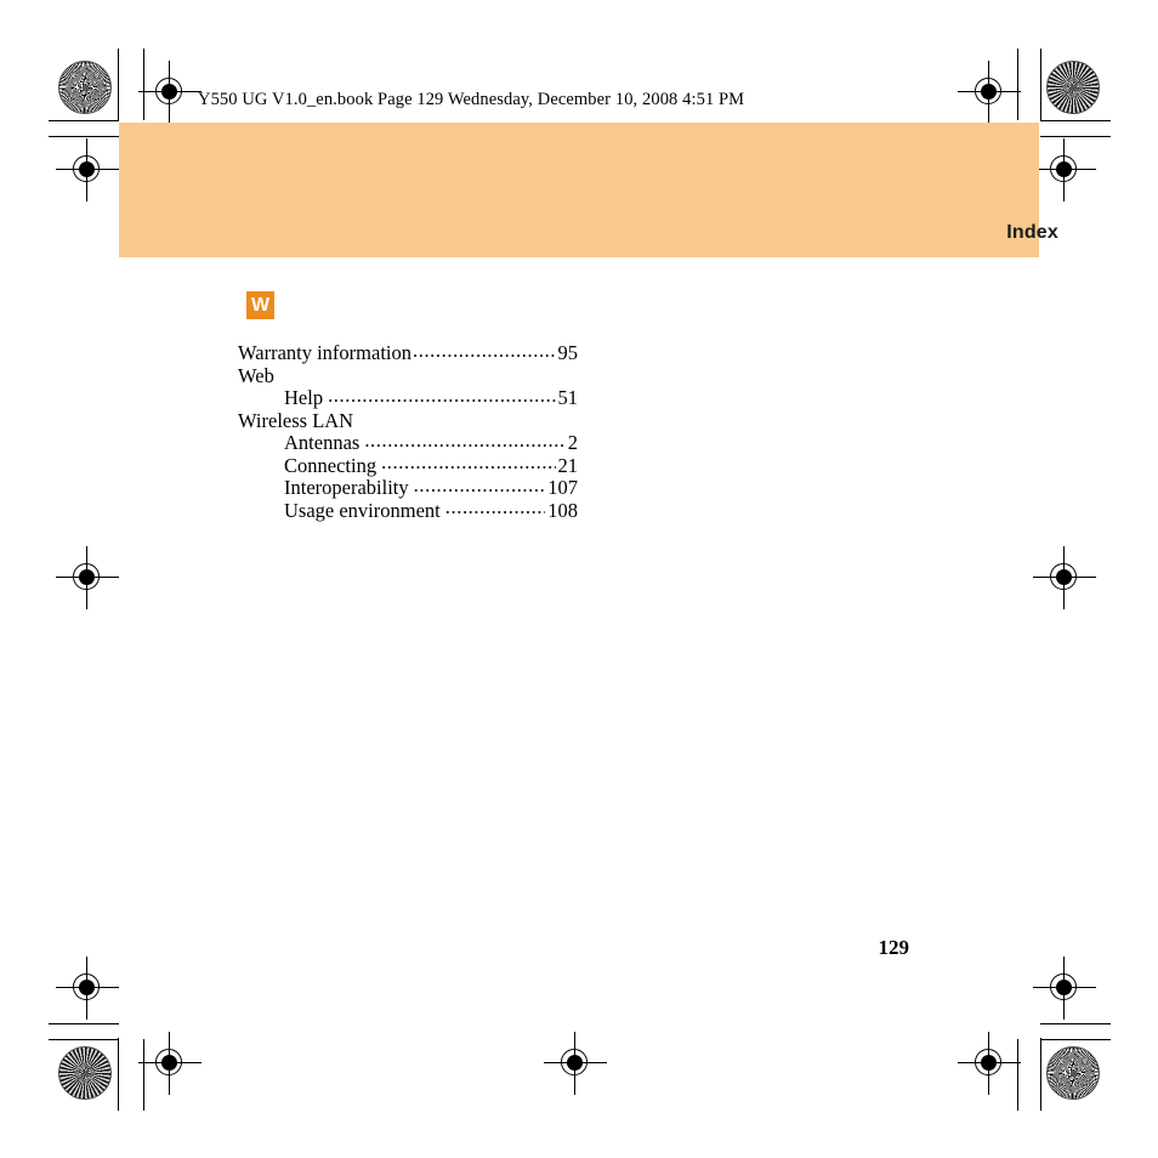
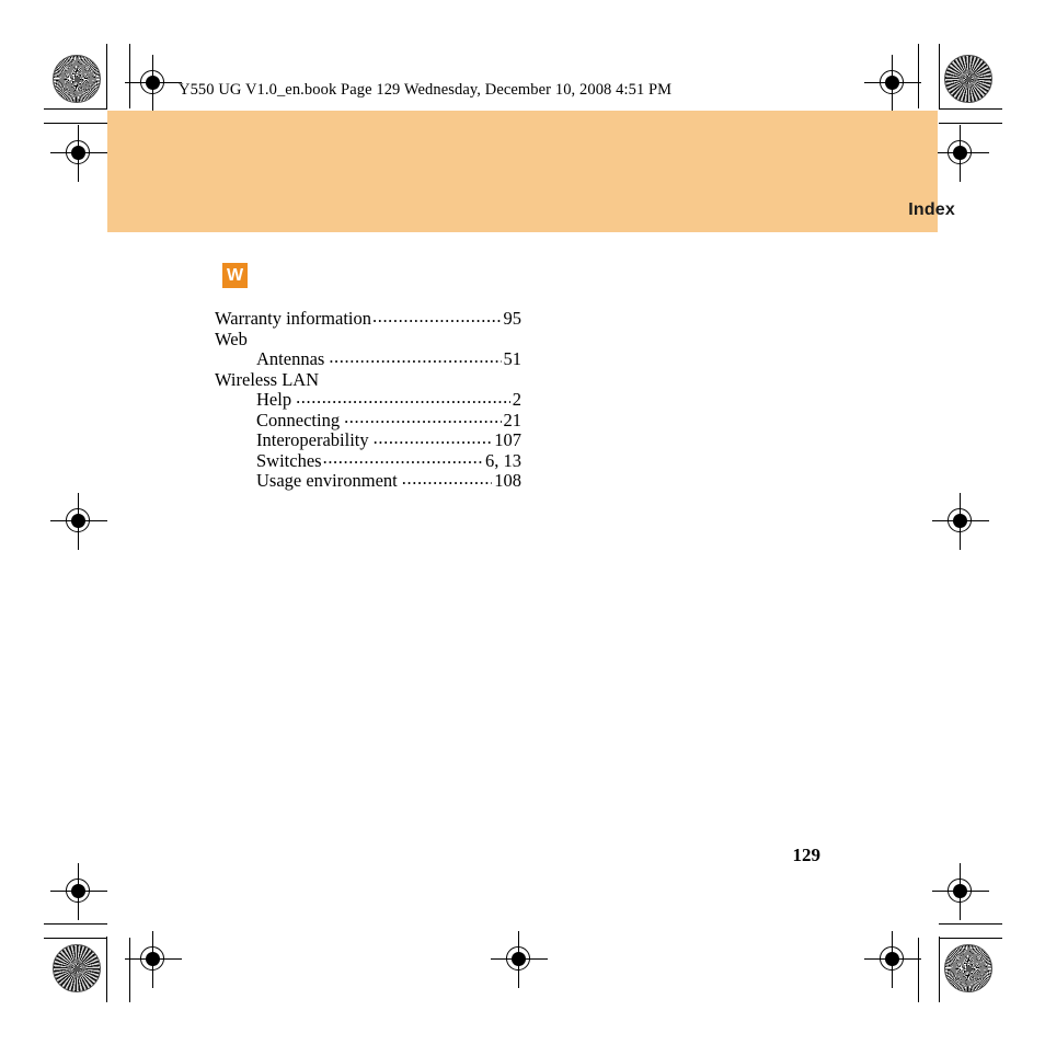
  Y550 UG V1.0_en.book Page 129 Wednesday, December 10, 2008 4:51 PM
  Index
  W
  Warranty information
  95
  Web
- Help
+ Antennas
  51
  Wireless LAN
- Antennas
+ Help
  2
  Connecting
  21
  Interoperability
  107
+ Switches
+ 6, 13
  Usage environment
  108
  129
